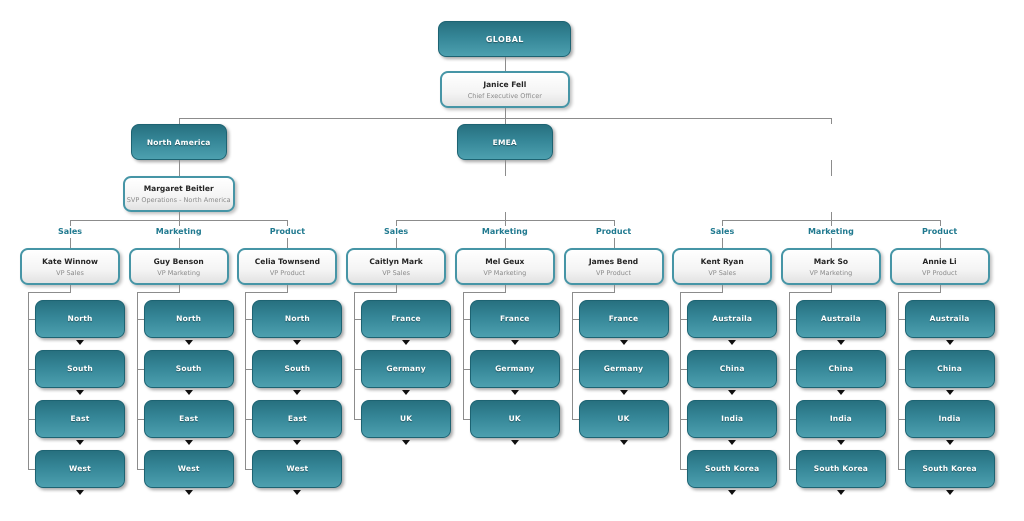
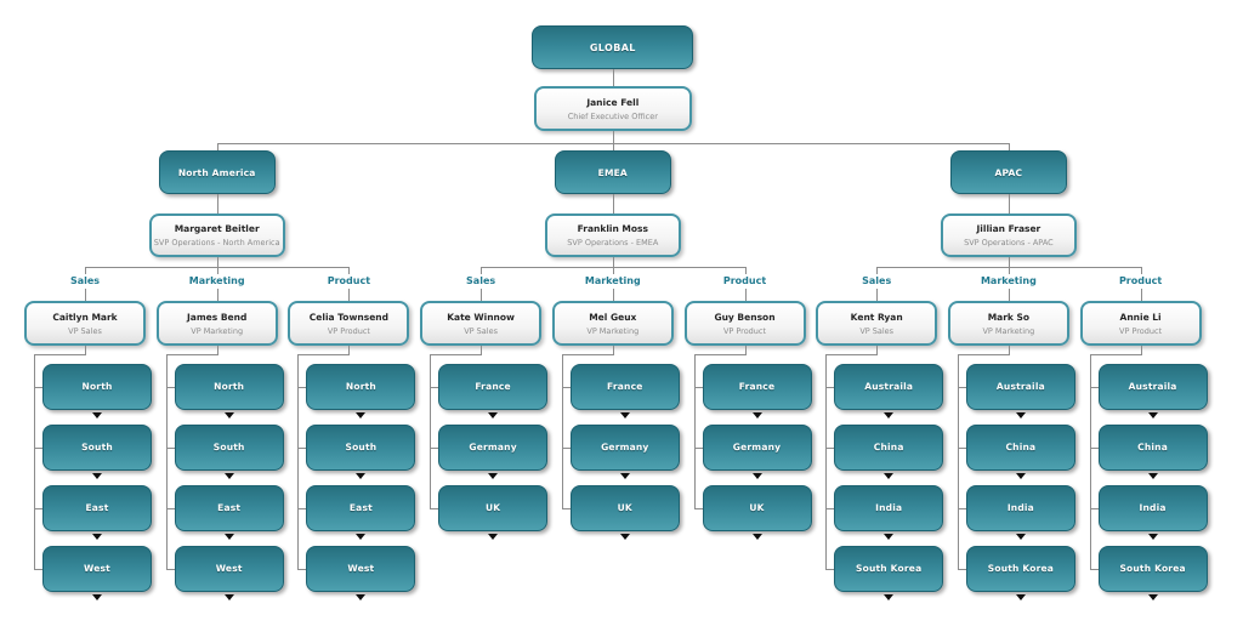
  GLOBAL
  Janice Fell
  Chief Executive Officer
  North America
  Margaret Beitler
  SVP Operations - North America
  Sales
- Kate Winnow
+ Caitlyn Mark
  VP Sales
  North
  South
  East
  West
  Marketing
- Guy Benson
+ James Bend
  VP Marketing
  North
  South
  East
  West
  Product
  Celia Townsend
  VP Product
  North
  South
  East
  West
  EMEA
+ Franklin Moss
+ SVP Operations - EMEA
  Sales
- Caitlyn Mark
+ Kate Winnow
  VP Sales
  France
  Germany
  UK
  Marketing
  Mel Geux
  VP Marketing
  France
  Germany
  UK
  Product
- James Bend
+ Guy Benson
  VP Product
  France
  Germany
  UK
+ APAC
+ Jillian Fraser
+ SVP Operations - APAC
  Sales
  Kent Ryan
  VP Sales
  Austraila
  China
  India
  South Korea
  Marketing
  Mark So
  VP Marketing
  Austraila
  China
  India
  South Korea
  Product
  Annie Li
  VP Product
  Austraila
  China
  India
  South Korea
